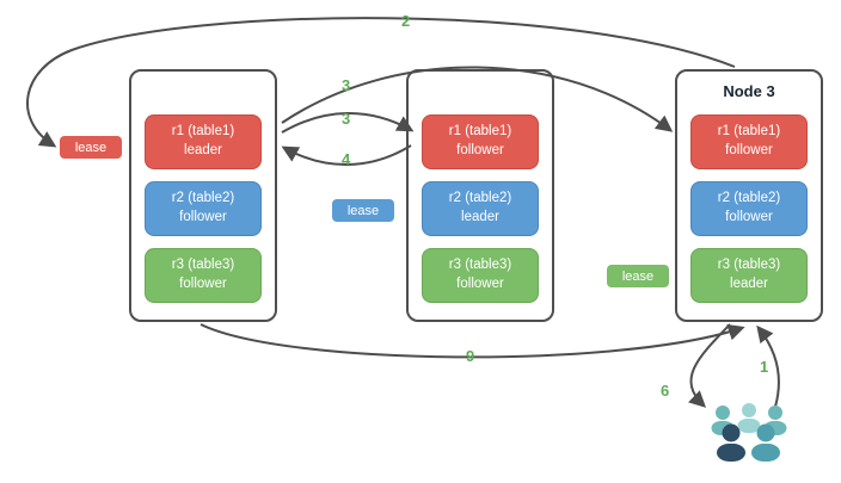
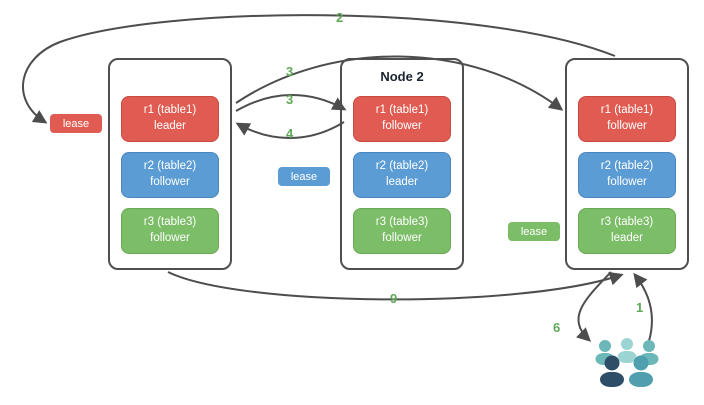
  r1 (table1)
  leader
  r2 (table2)
  follower
  r3 (table3)
  follower
+ Node 2
  r1 (table1)
  follower
  r2 (table2)
  leader
  r3 (table3)
  follower
- Node 3
  r1 (table1)
  follower
  r2 (table2)
  follower
  r3 (table3)
  leader
  lease
  lease
  lease
  2
  3
  3
  4
  9
  1
  6
